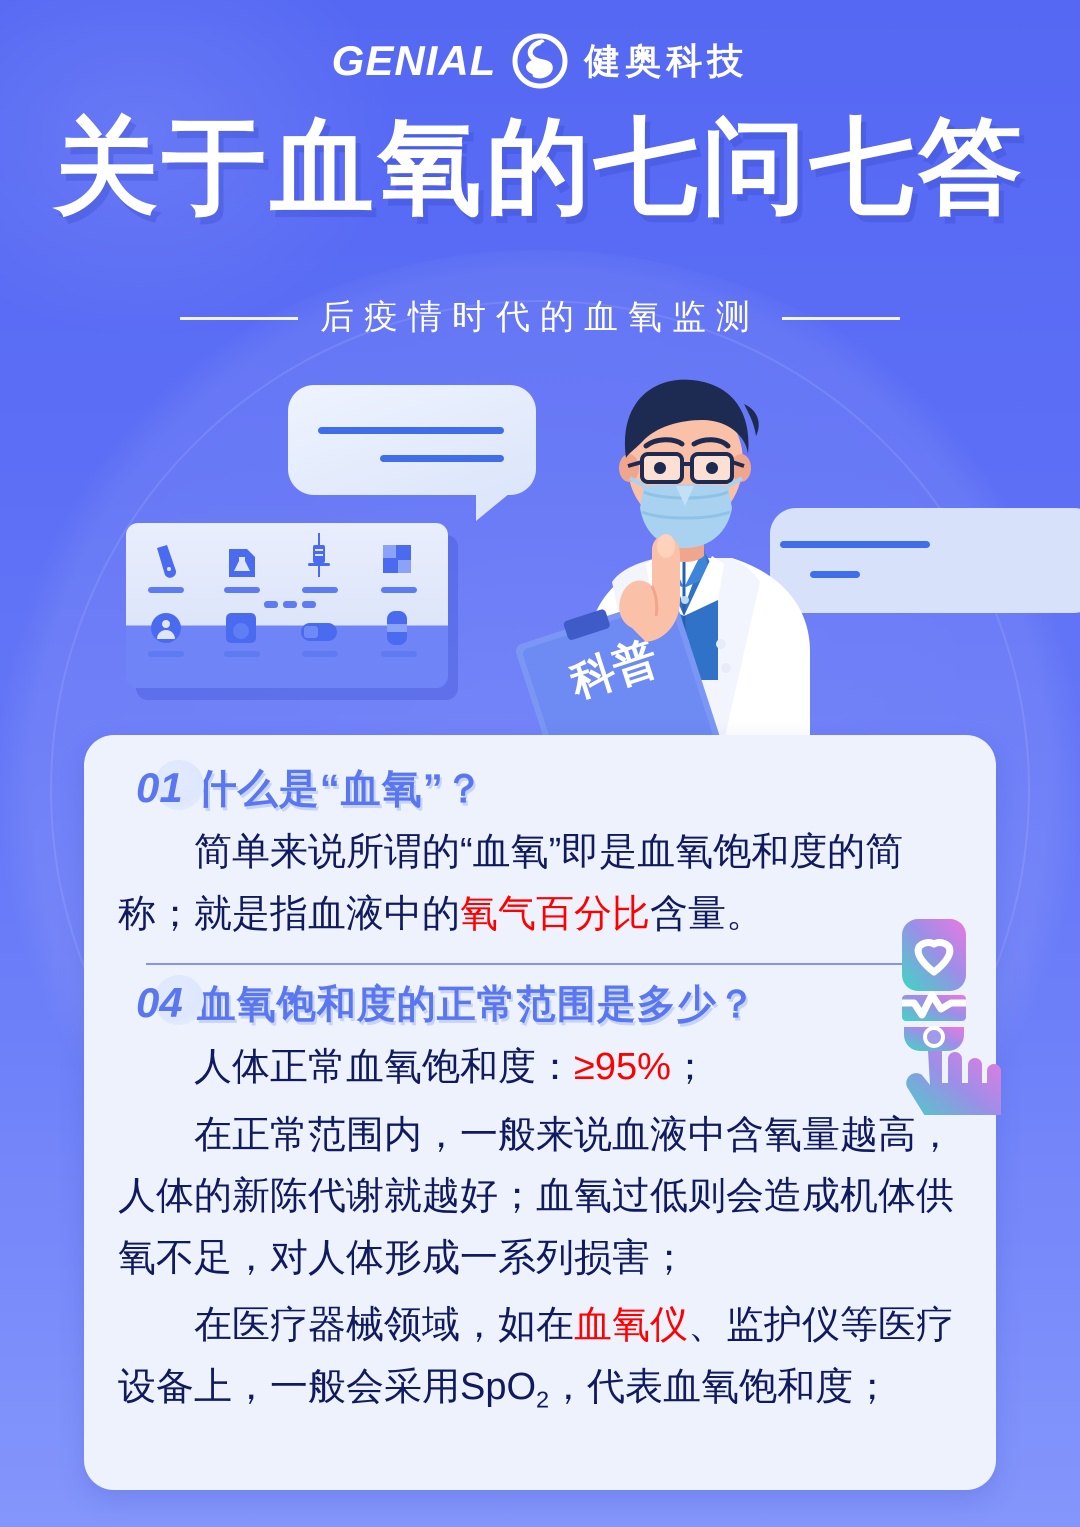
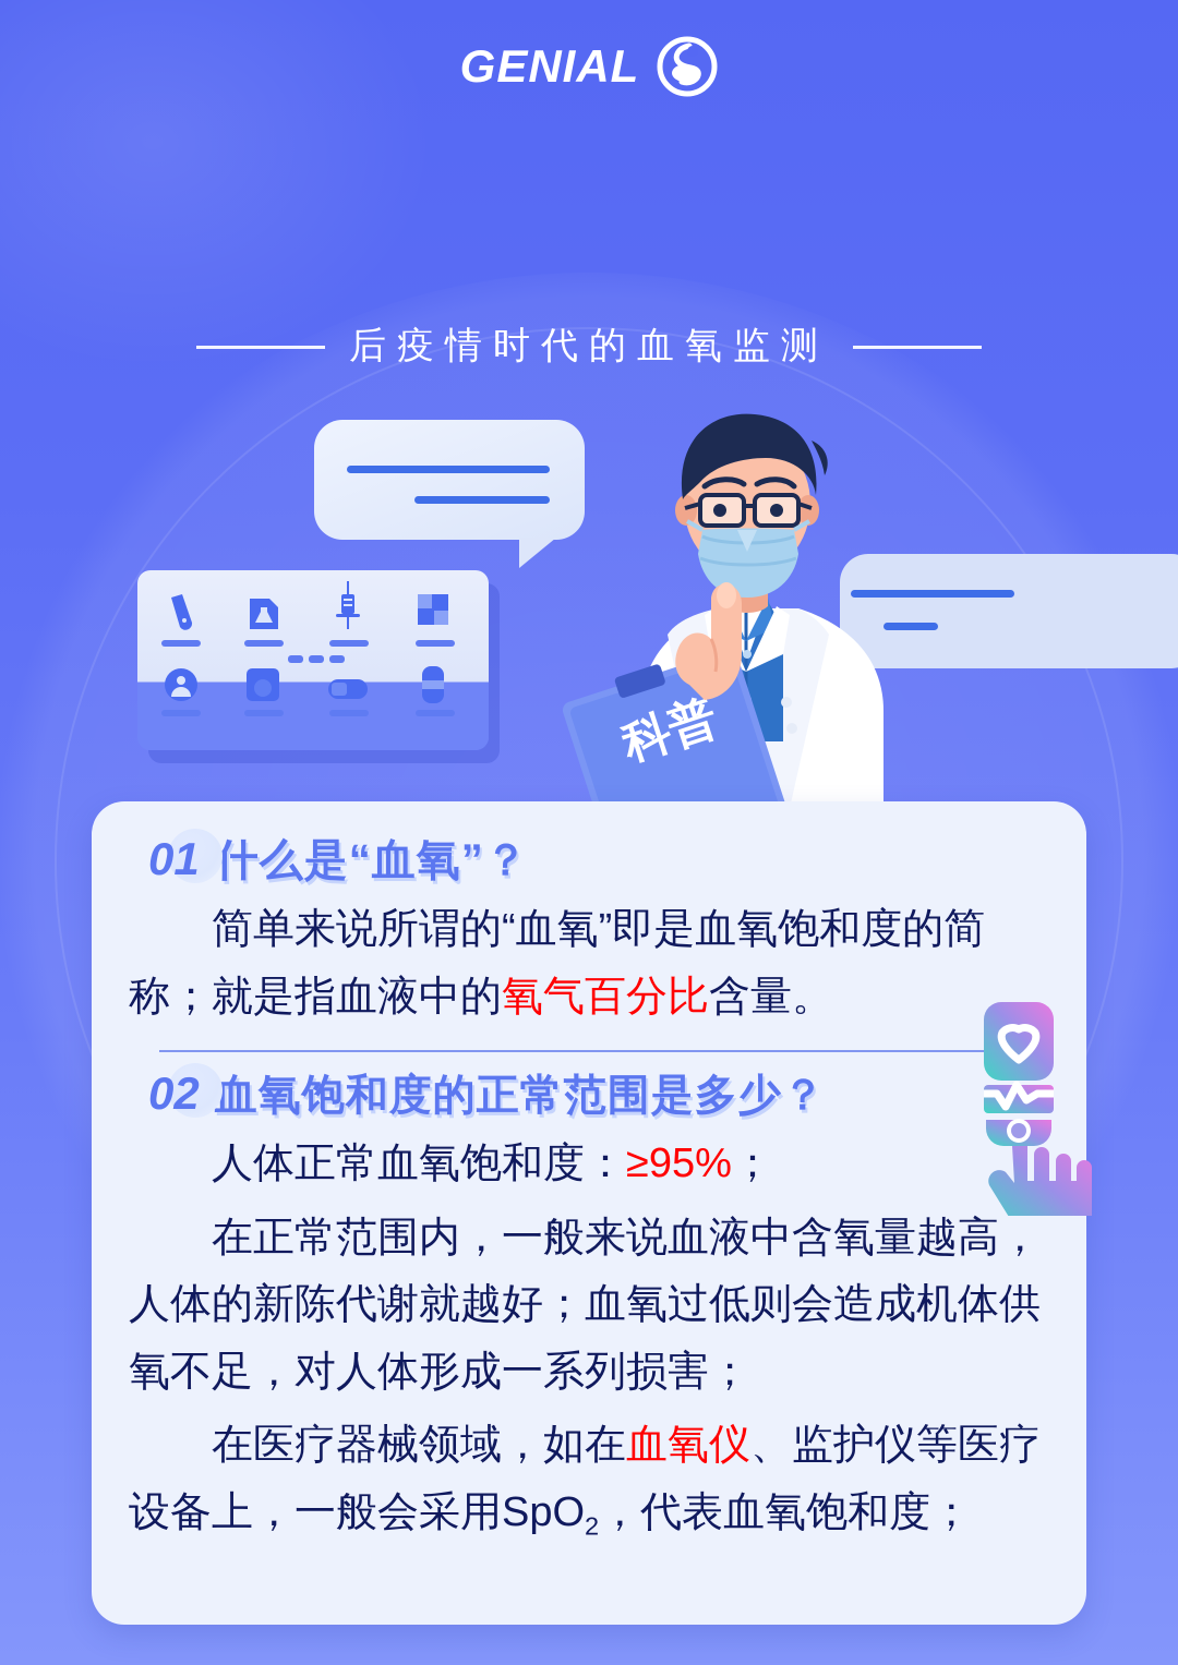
  GENIAL
- 健奥科技
- 关于血氧的七问七答
  后疫情时代的血氧监测
  01
  什么是“血氧”？
  简单来说所谓的“血氧”即是血氧饱和度的简称；就是指血液中的氧气百分比含量。
- 04
+ 02
  血氧饱和度的正常范围是多少？
  人体正常血氧饱和度：≥95%；
  在正常范围内，一般来说血液中含氧量越高，人体的新陈代谢就越好；血氧过低则会造成机体供氧不足，对人体形成一系列损害；
  在医疗器械领域，如在血氧仪、监护仪等医疗设备上，一般会采用SpO2，代表血氧饱和度；
